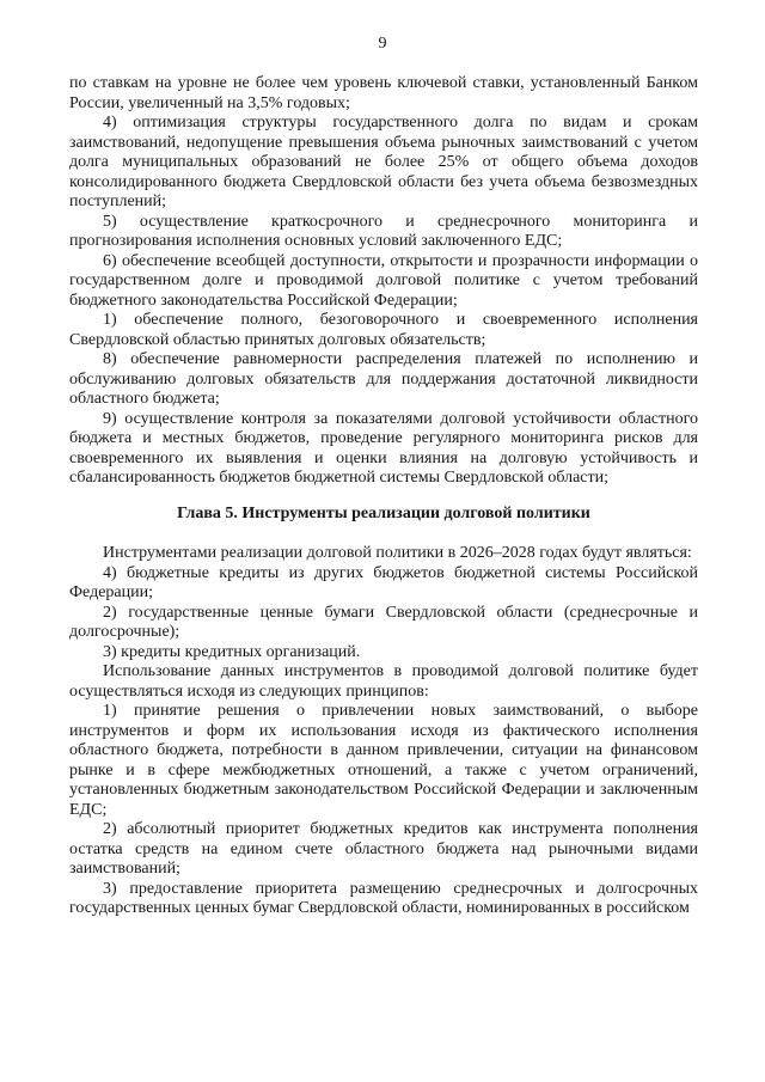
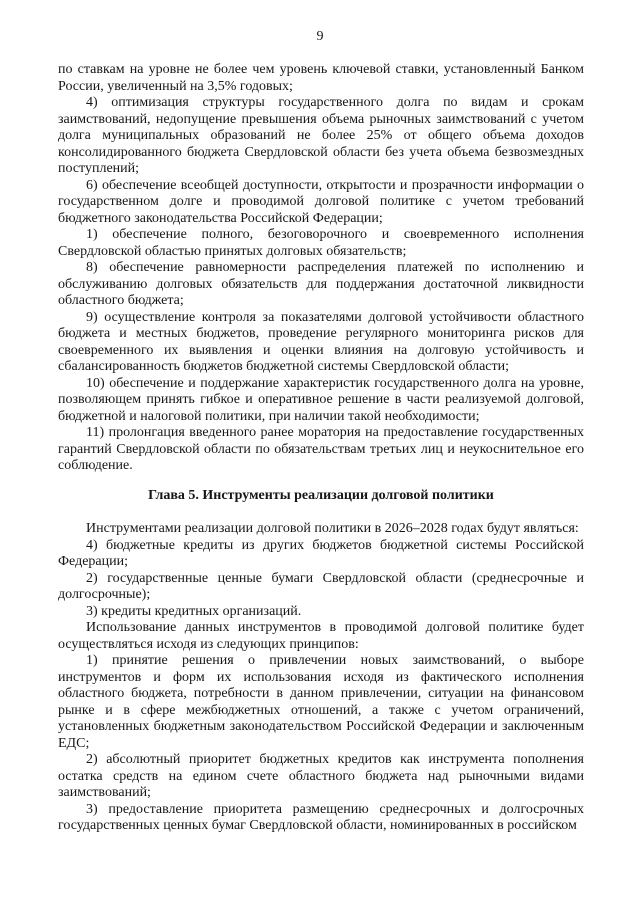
  9
  по ставкам на уровне не более чем уровень ключевой ставки, установленный Банком России, увеличенный на 3,5% годовых;
  4) оптимизация структуры государственного долга по видам и срокам заимствований, недопущение превышения объема рыночных заимствований с учетом долга муниципальных образований не более 25% от общего объема доходов консолидированного бюджета Свердловской области без учета объема безвозмездных поступлений;
- 5) осуществление краткосрочного и среднесрочного мониторинга и прогнозирования исполнения основных условий заключенного ЕДС;
  6) обеспечение всеобщей доступности, открытости и прозрачности информации о государственном долге и проводимой долговой политике с учетом требований бюджетного законодательства Российской Федерации;
  1) обеспечение полного, безоговорочного и своевременного исполнения Свердловской областью принятых долговых обязательств;
  8) обеспечение равномерности распределения платежей по исполнению и обслуживанию долговых обязательств для поддержания достаточной ликвидности областного бюджета;
  9) осуществление контроля за показателями долговой устойчивости областного бюджета и местных бюджетов, проведение регулярного мониторинга рисков для своевременного их выявления и оценки влияния на долговую устойчивость и сбалансированность бюджетов бюджетной системы Свердловской области;
+ 10) обеспечение и поддержание характеристик государственного долга на уровне, позволяющем принять гибкое и оперативное решение в части реализуемой долговой, бюджетной и налоговой политики, при наличии такой необходимости;
+ 11) пролонгация введенного ранее моратория на предоставление государственных гарантий Свердловской области по обязательствам третьих лиц и неукоснительное его соблюдение.
  Глава 5. Инструменты реализации долговой политики
  Инструментами реализации долговой политики в 2026–2028 годах будут являться:
  4) бюджетные кредиты из других бюджетов бюджетной системы Российской Федерации;
  2) государственные ценные бумаги Свердловской области (среднесрочные и долгосрочные);
  3) кредиты кредитных организаций.
  Использование данных инструментов в проводимой долговой политике будет осуществляться исходя из следующих принципов:
  1) принятие решения о привлечении новых заимствований, о выборе инструментов и форм их использования исходя из фактического исполнения областного бюджета, потребности в данном привлечении, ситуации на финансовом рынке и в сфере межбюджетных отношений, а также с учетом ограничений, установленных бюджетным законодательством Российской Федерации и заключенным ЕДС;
  2) абсолютный приоритет бюджетных кредитов как инструмента пополнения остатка средств на едином счете областного бюджета над рыночными видами заимствований;
  3) предоставление приоритета размещению среднесрочных и долгосрочных государственных ценных бумаг Свердловской области, номинированных в российском
